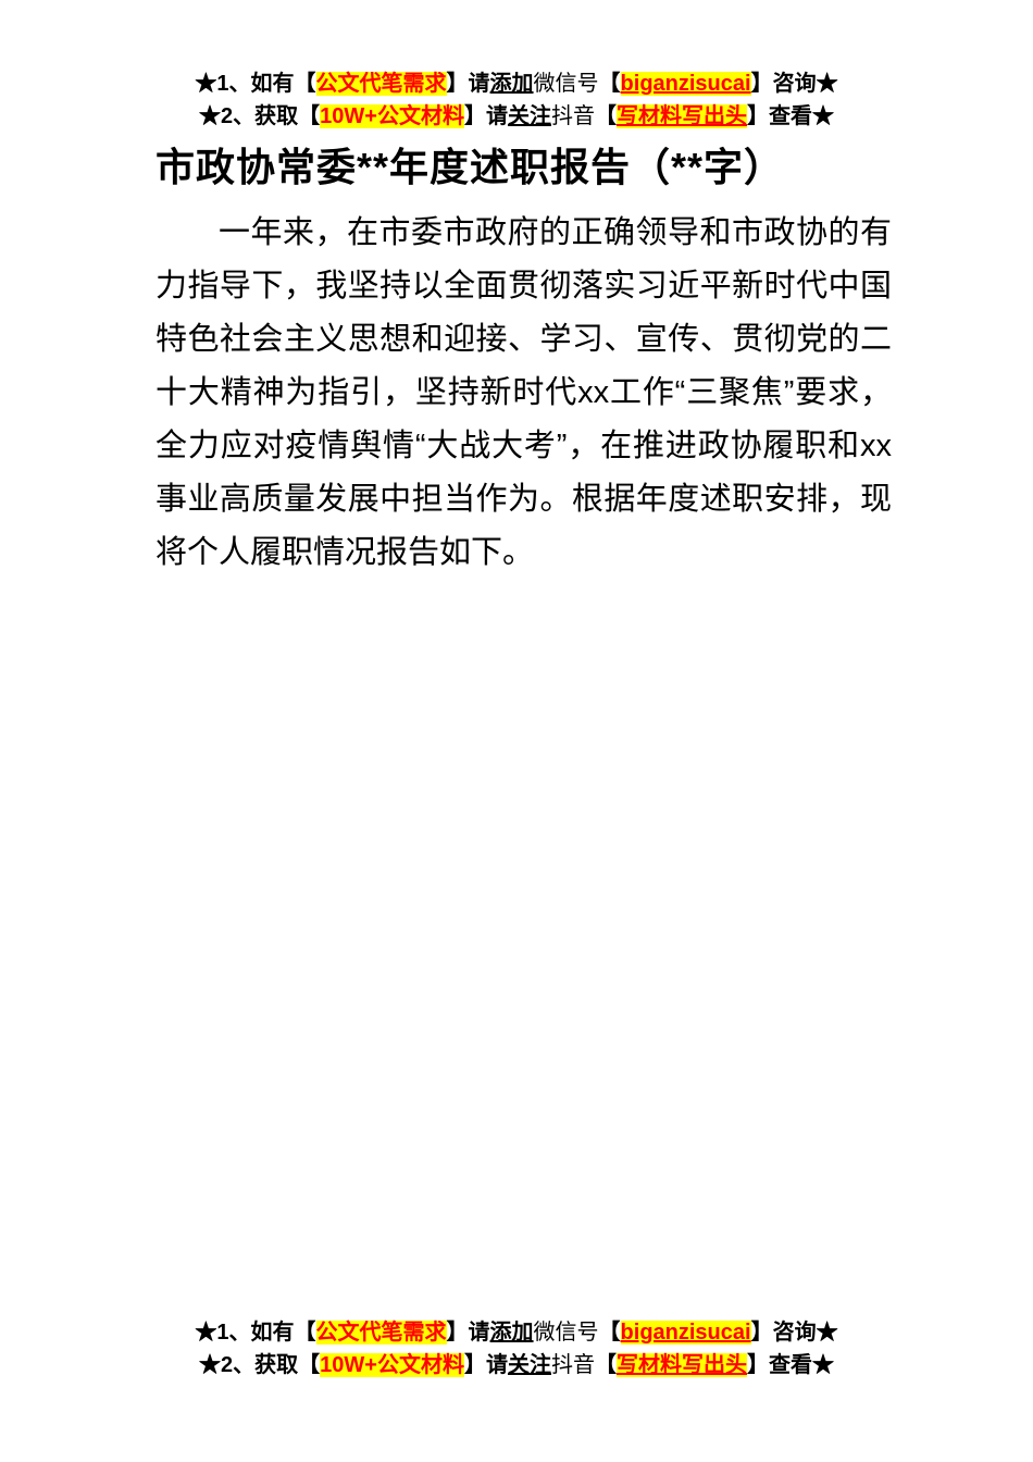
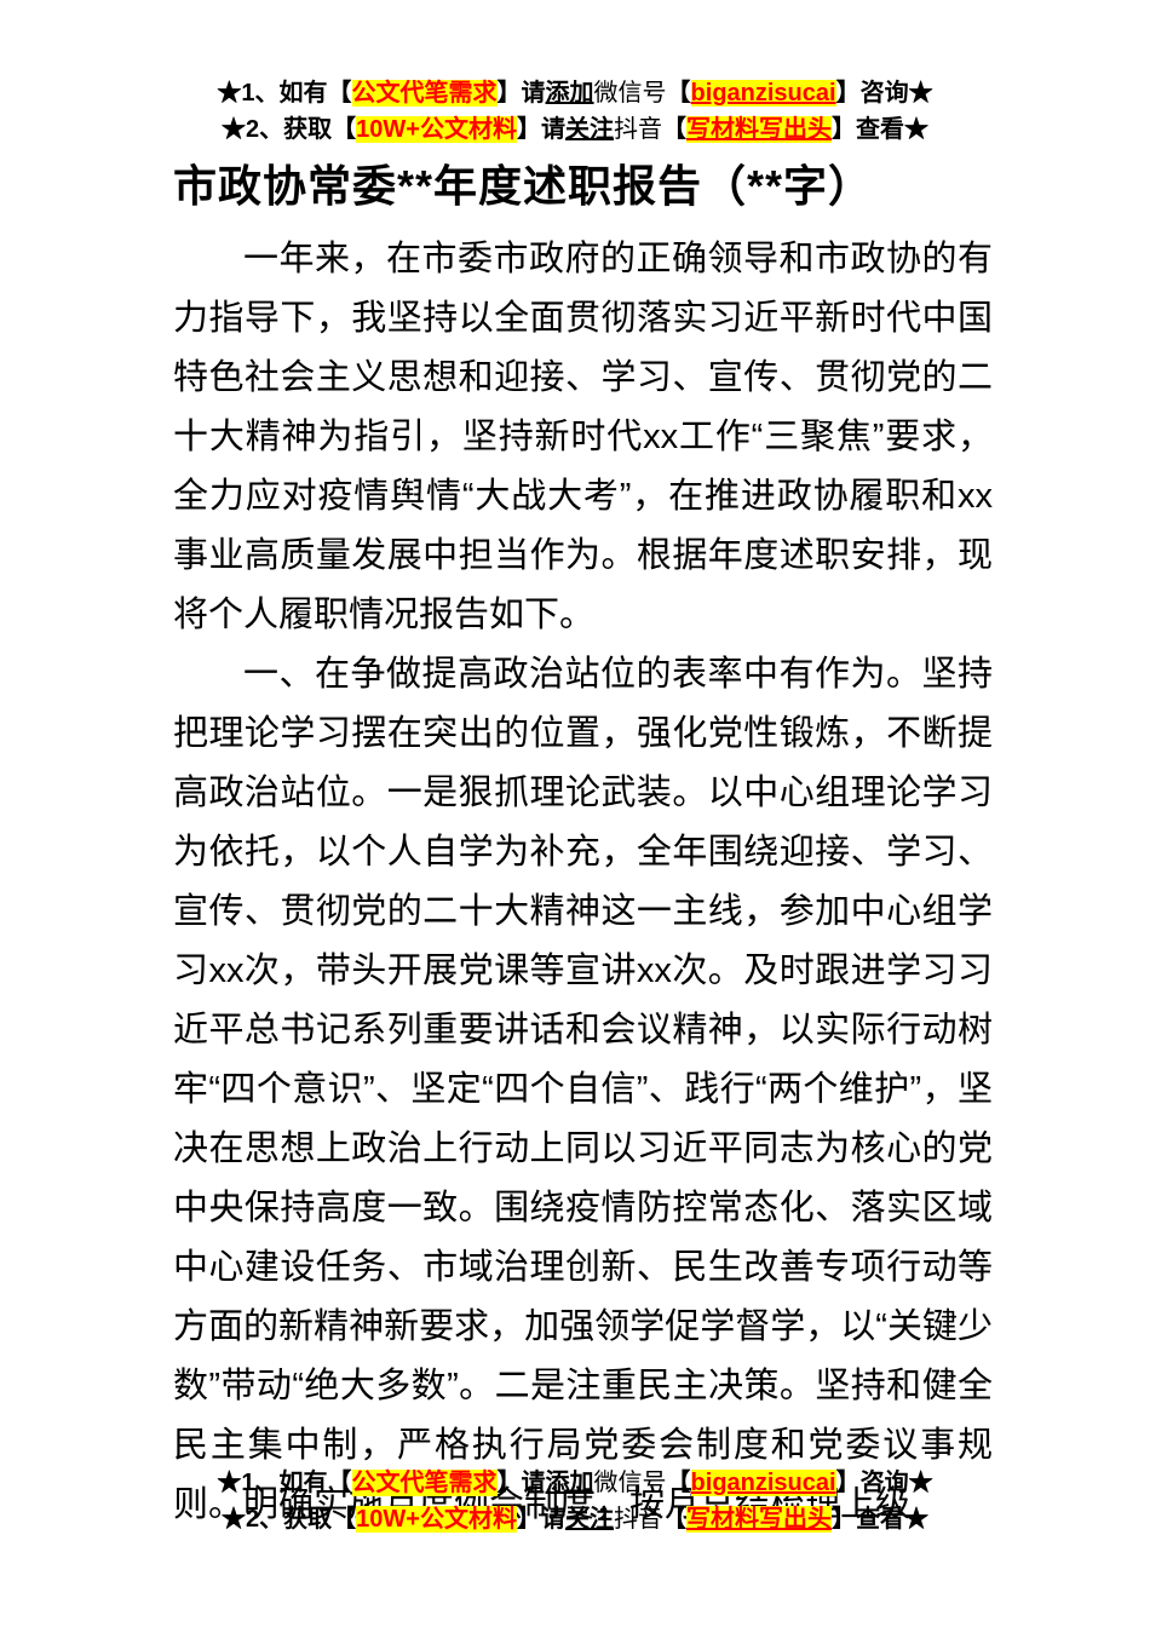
  ★1、如有【公文代笔需求】请添加微信号【biganzisucai】咨询★
  ★2、获取【10W+公文材料】请关注抖音【写材料写出头】查看★
  市政协常委**年度述职报告（**字）
  一年来，在市委市政府的正确领导和市政协的有力指导下，我坚持以全面贯彻落实习近平新时代中国特色社会主义思想和迎接、学习、宣传、贯彻党的二十大精神为指引，坚持新时代xx工作“三聚焦”要求，全力应对疫情舆情“大战大考”，在推进政协履职和xx事业高质量发展中担当作为。根据年度述职安排，现将个人履职情况报告如下。
+ 一、在争做提高政治站位的表率中有作为。坚持把理论学习摆在突出的位置，强化党性锻炼，不断提高政治站位。一是狠抓理论武装。以中心组理论学习为依托，以个人自学为补充，全年围绕迎接、学习、宣传、贯彻党的二十大精神这一主线，参加中心组学习xx次，带头开展党课等宣讲xx次。及时跟进学习习近平总书记系列重要讲话和会议精神，以实际行动树牢“四个意识”、坚定“四个自信”、践行“两个维护”，坚决在思想上政治上行动上同以习近平同志为核心的党中央保持高度一致。围绕疫情防控常态化、落实区域中心建设任务、市域治理创新、民生改善专项行动等方面的新精神新要求，加强领学促学督学，以“关键少数”带动“绝大多数”。二是注重民主决策。坚持和健全民主集中制，严格执行局党委会制度和党委议事规则。明确实施月度例会制度，按月总结梳理上级
  ★1、如有【公文代笔需求】请添加微信号【biganzisucai】咨询★
  ★2、获取【10W+公文材料】请关注抖音【写材料写出头】查看★
